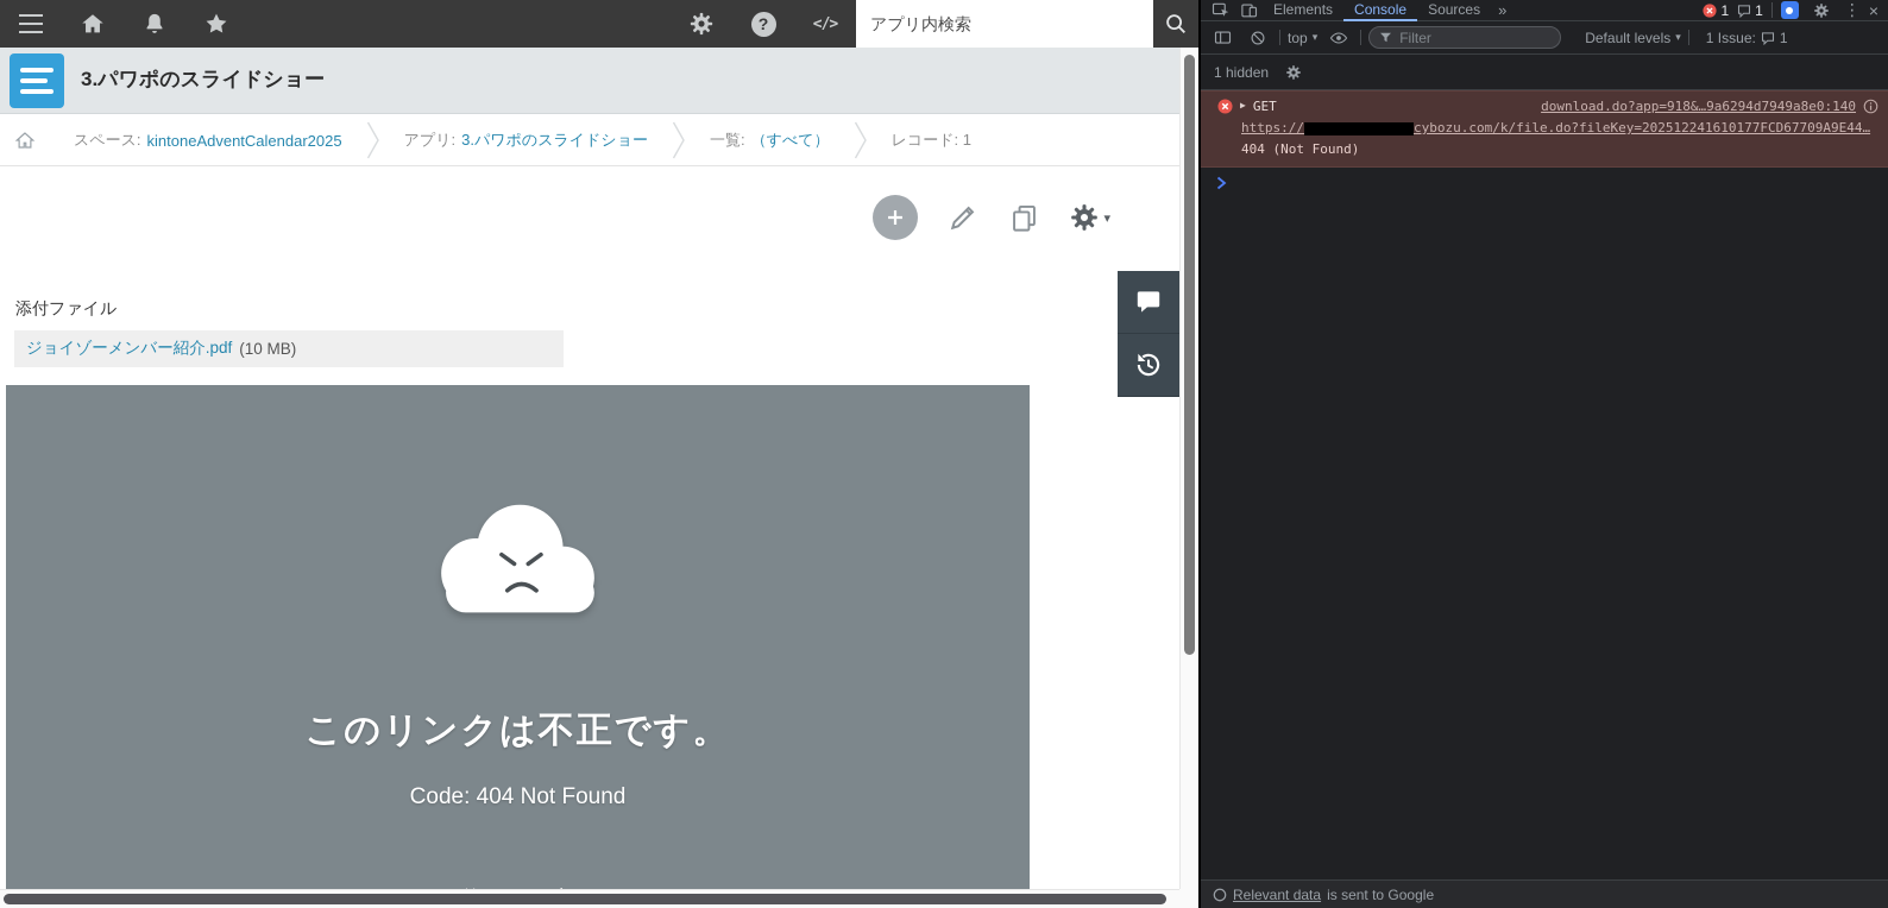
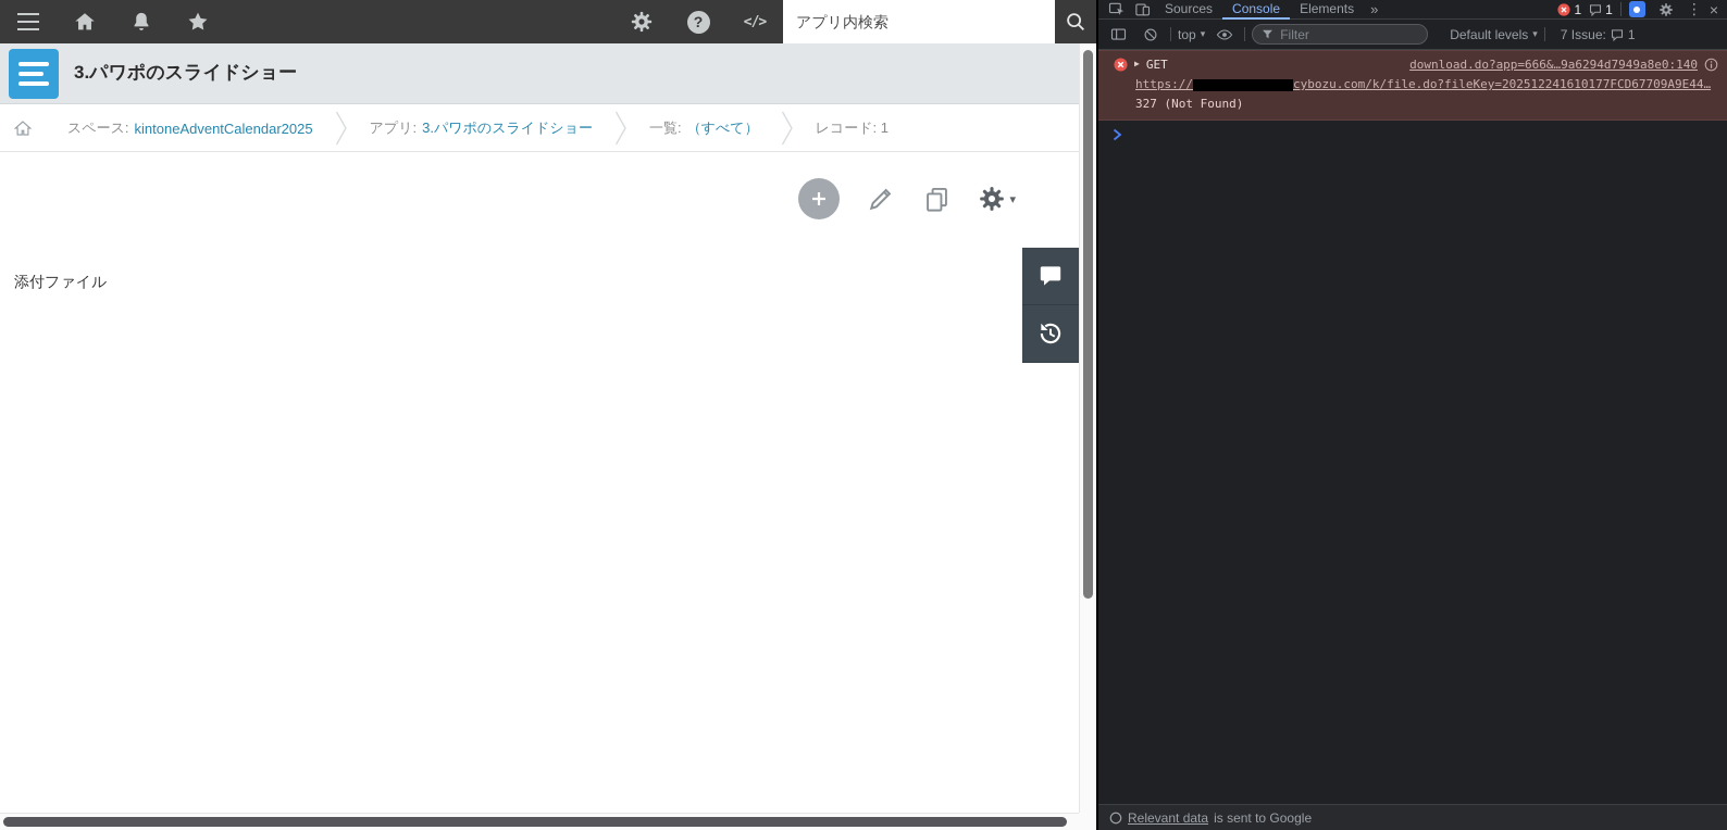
  ?
  </>
  アプリ内検索
  3.パワポのスライドショー
  スペース:
  kintoneAdventCalendar2025
  アプリ:
  3.パワポのスライドショー
  一覧:
  （すべて）
  レコード: 1
  ▾
  添付ファイル
- ジョイゾーメンバー紹介.pdf
- (10 MB)
- このリンクは不正です。
- Code: 404 Not Found
- Elements
+ Sources
  Console
- Sources
+ Elements
  »
  1
  1
  ⋮
  ×
  top
  ▾
  Filter
  Default levels
  ▾
- 1 Issue:
+ 7 Issue:
  1
- 1 hidden
  ▶
  GET
- download.do?app=918&…9a6294d7949a8e0:140
+ download.do?app=666&…9a6294d7949a8e0:140
  https:// cybozu.com/k/file.do?fileKey=202512241610177FCD67709A9E44…
- 404 (Not Found)
+ 327 (Not Found)
  Relevant data
  is sent to Google
